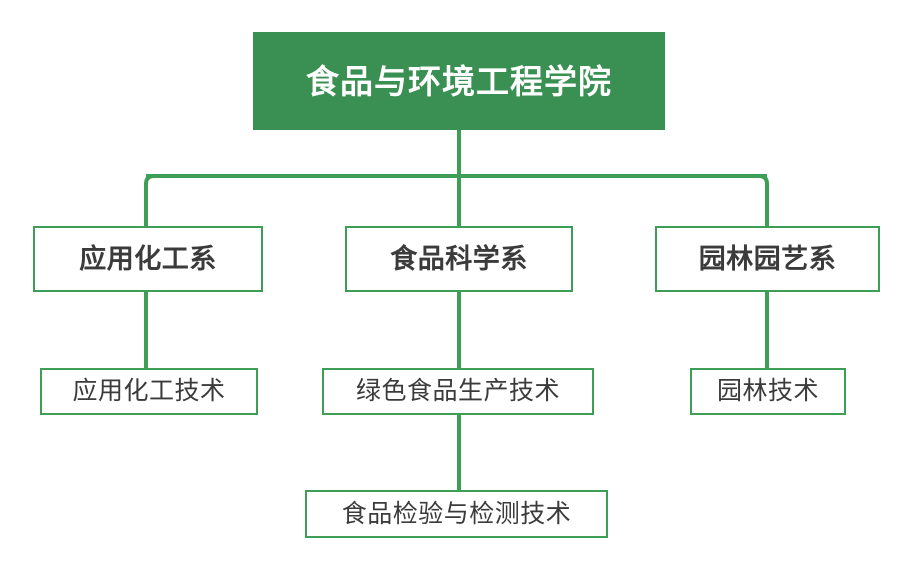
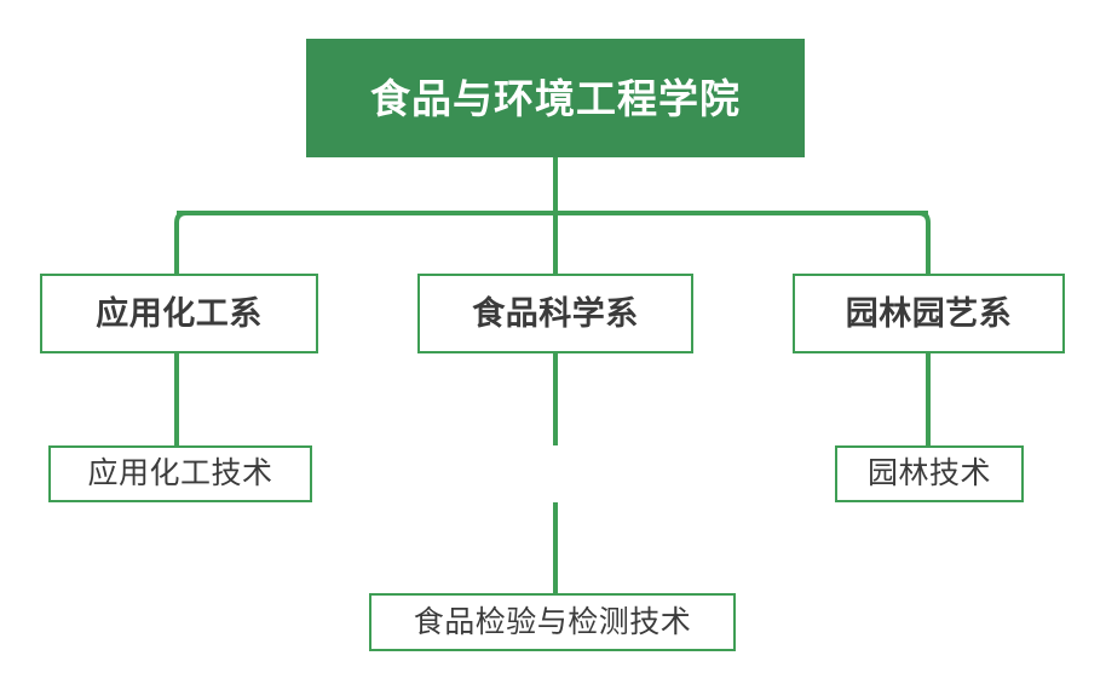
  食品与环境工程学院
  应用化工系
  食品科学系
  园林园艺系
  应用化工技术
- 绿色食品生产技术
  园林技术
  食品检验与检测技术
